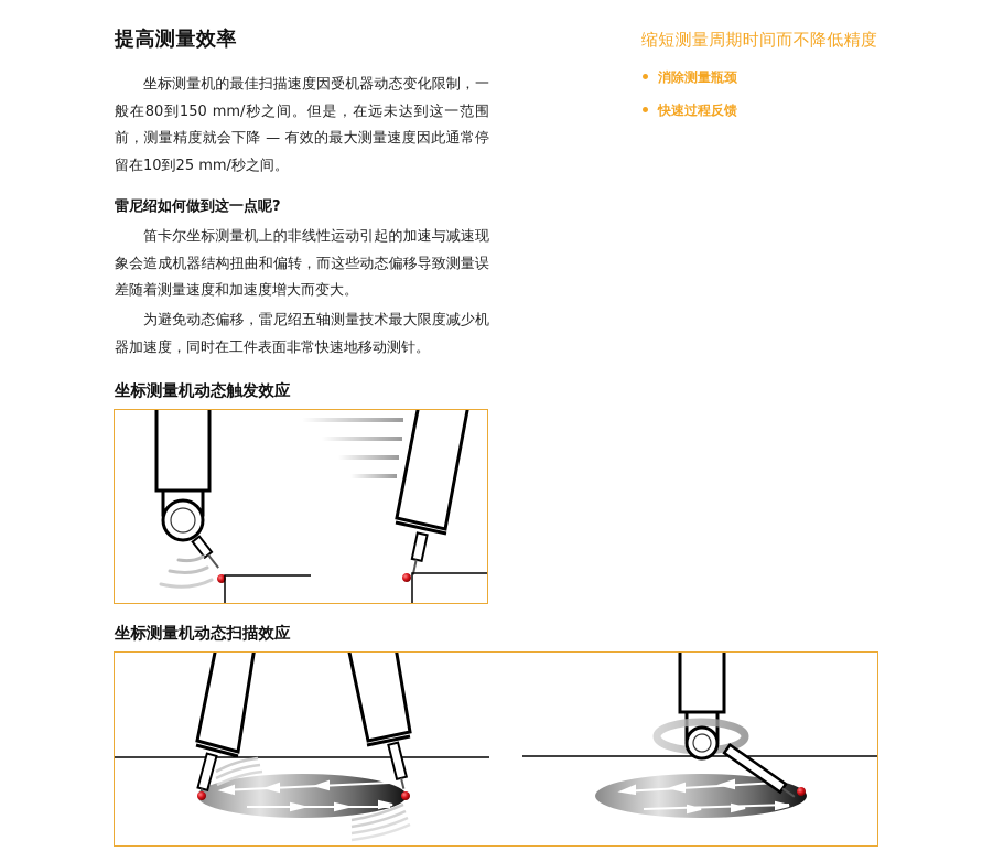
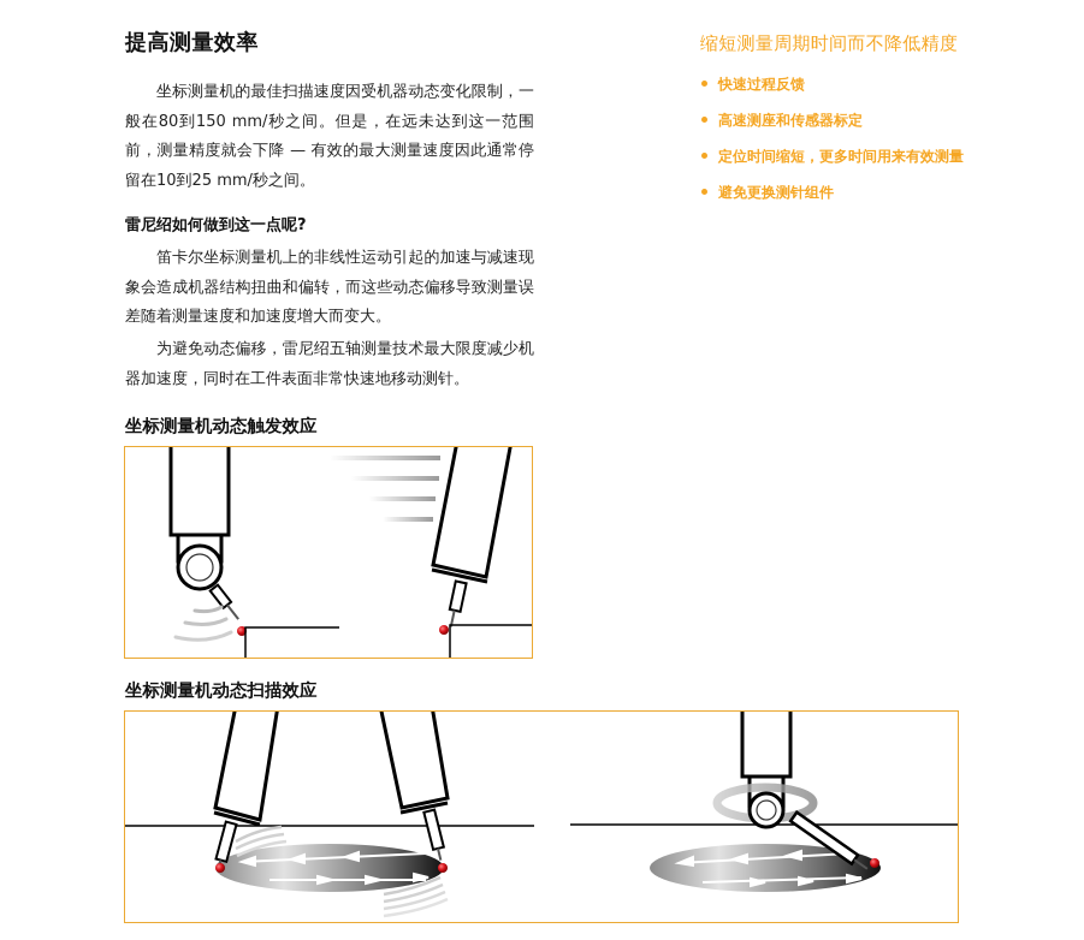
  提高测量效率
  坐标测量机的最佳扫描速度因受机器动态变化限制，一般在80到150 mm/秒之间。但是，在远未达到这一范围前，测量精度就会下降 — 有效的最大测量速度因此通常停留在10到25 mm/秒之间。
  雷尼绍如何做到这一点呢?
  笛卡尔坐标测量机上的非线性运动引起的加速与减速现象会造成机器结构扭曲和偏转，而这些动态偏移导致测量误差随着测量速度和加速度增大而变大。
  为避免动态偏移，雷尼绍五轴测量技术最大限度减少机器加速度，同时在工件表面非常快速地移动测针。
  缩短测量周期时间而不降低精度
- 消除测量瓶颈
  快速过程反馈
+ 高速测座和传感器标定
+ 定位时间缩短，更多时间用来有效测量
+ 避免更换测针组件
  坐标测量机动态触发效应
  坐标测量机动态扫描效应
